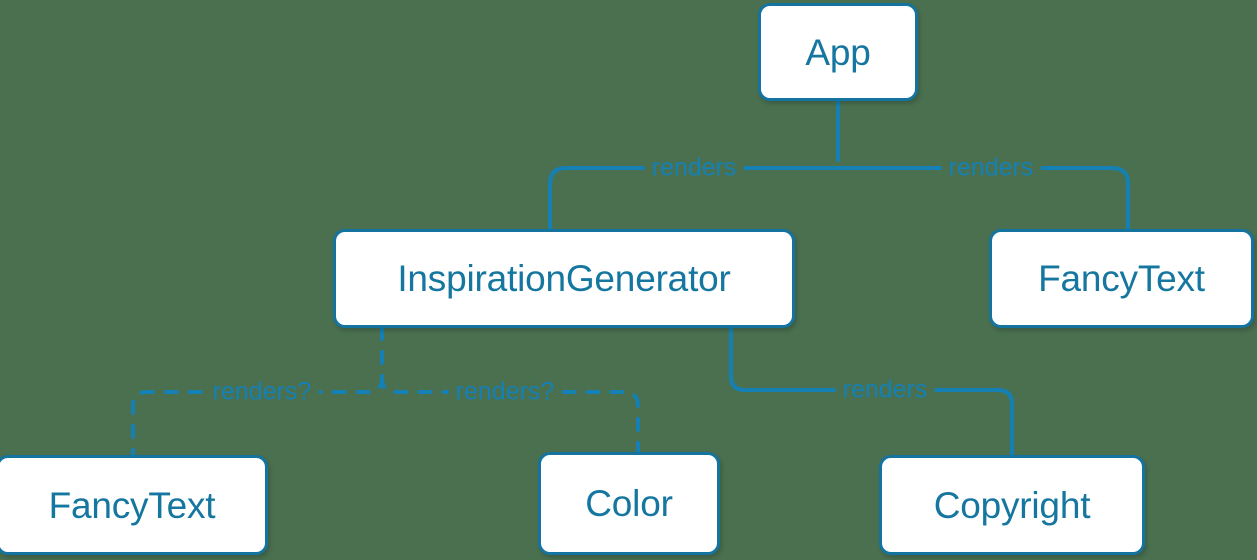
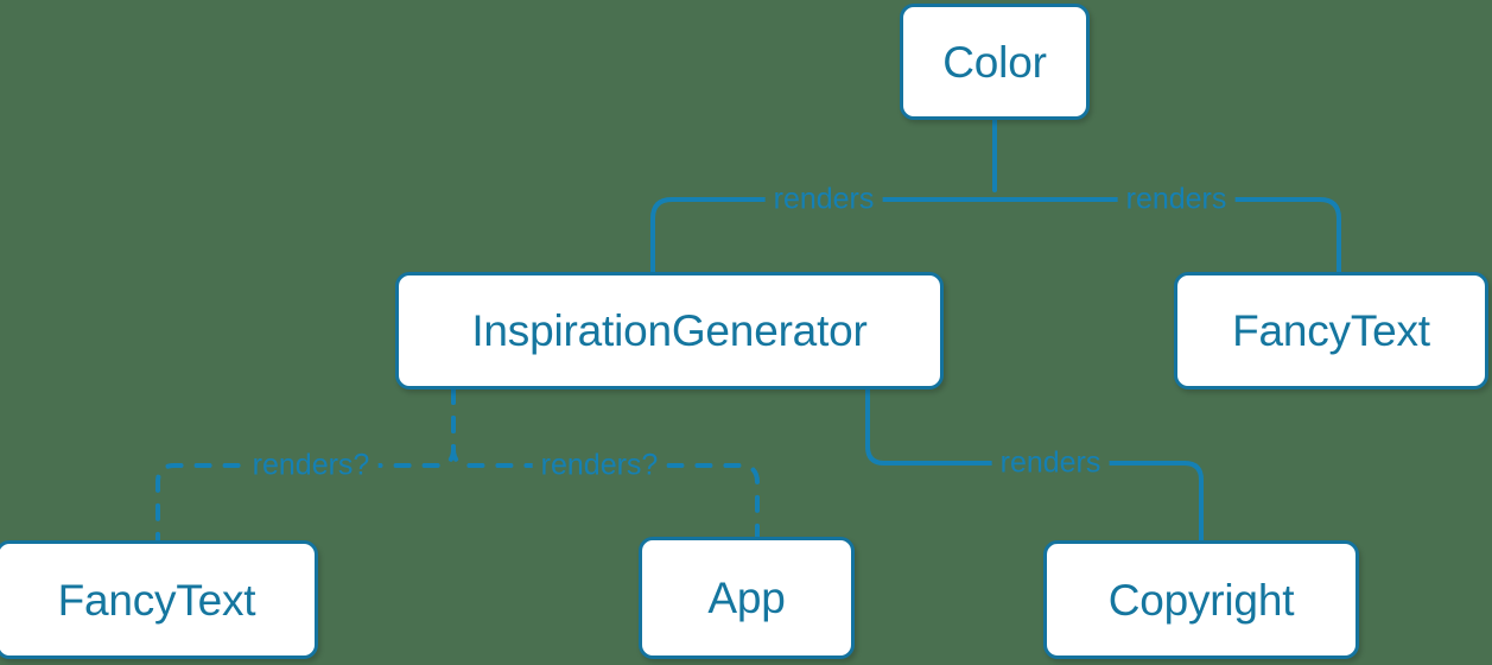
- App
+ Color
  InspirationGenerator
  FancyText
  FancyText
- Color
+ App
  Copyright
  renders
  renders
  renders?
  renders?
  renders
